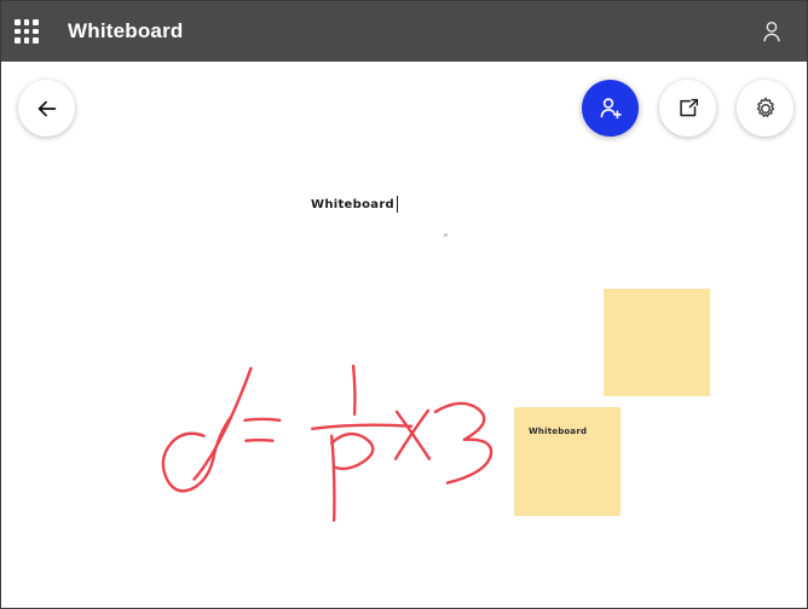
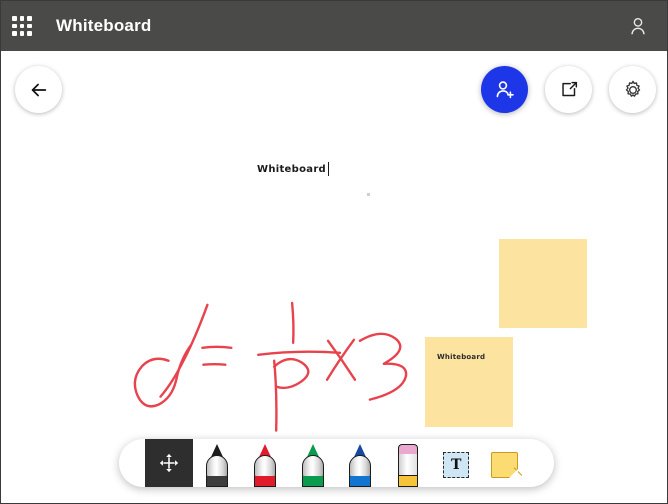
  Whiteboard
  Whiteboard
  Whiteboard
+ T
